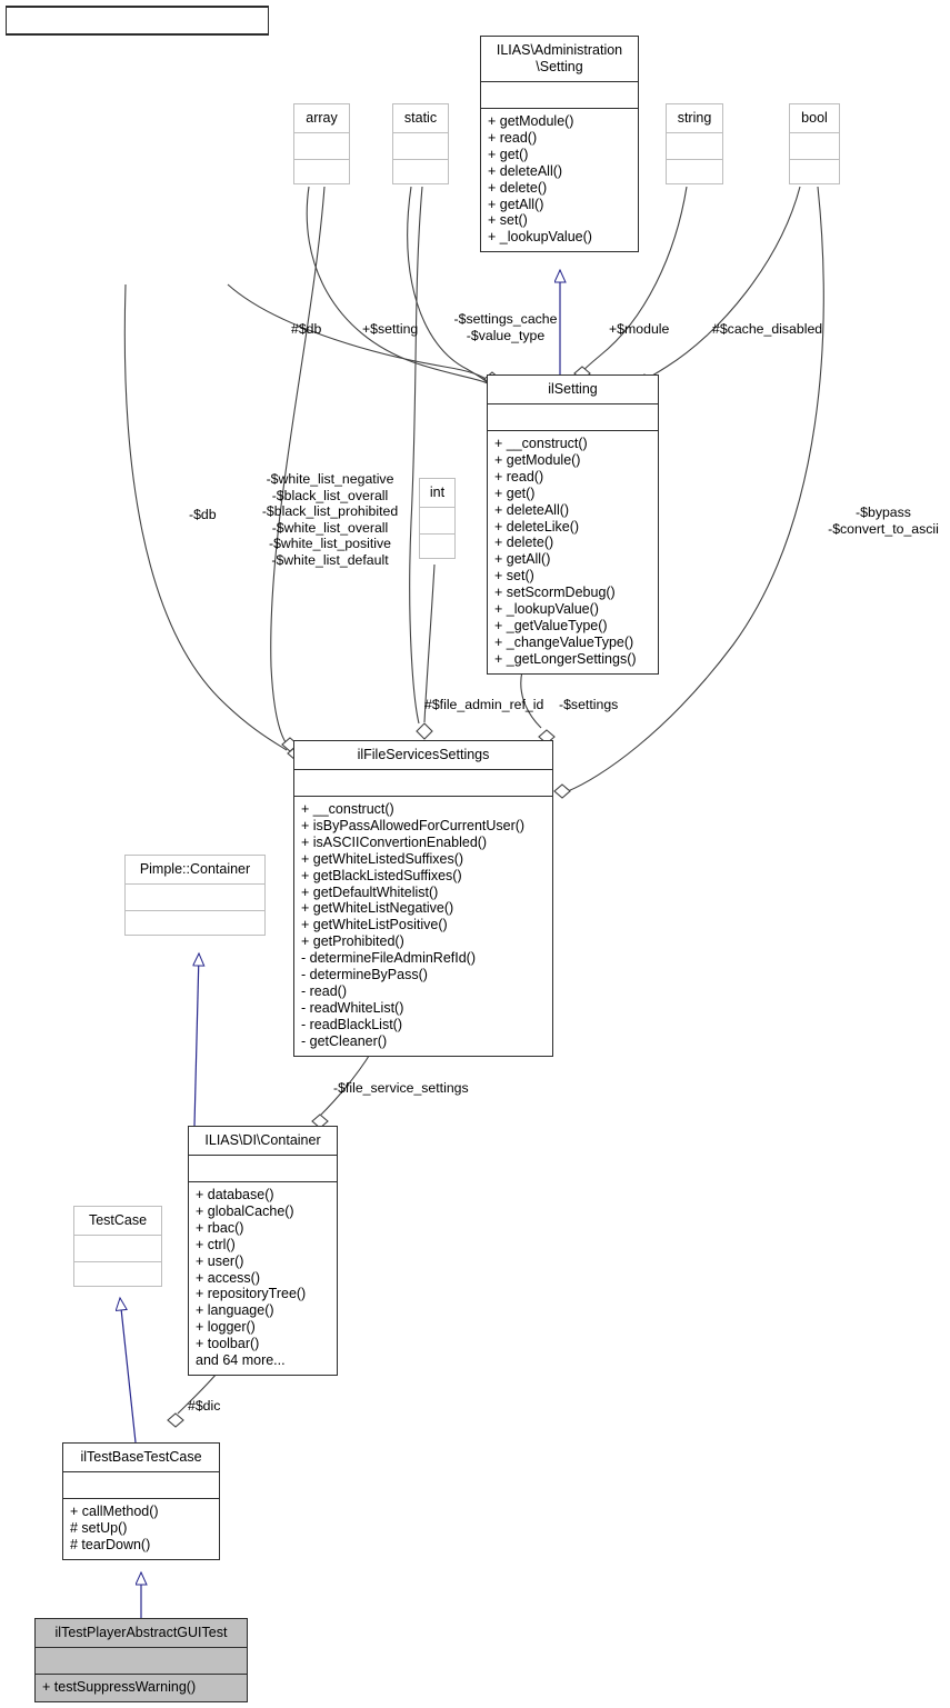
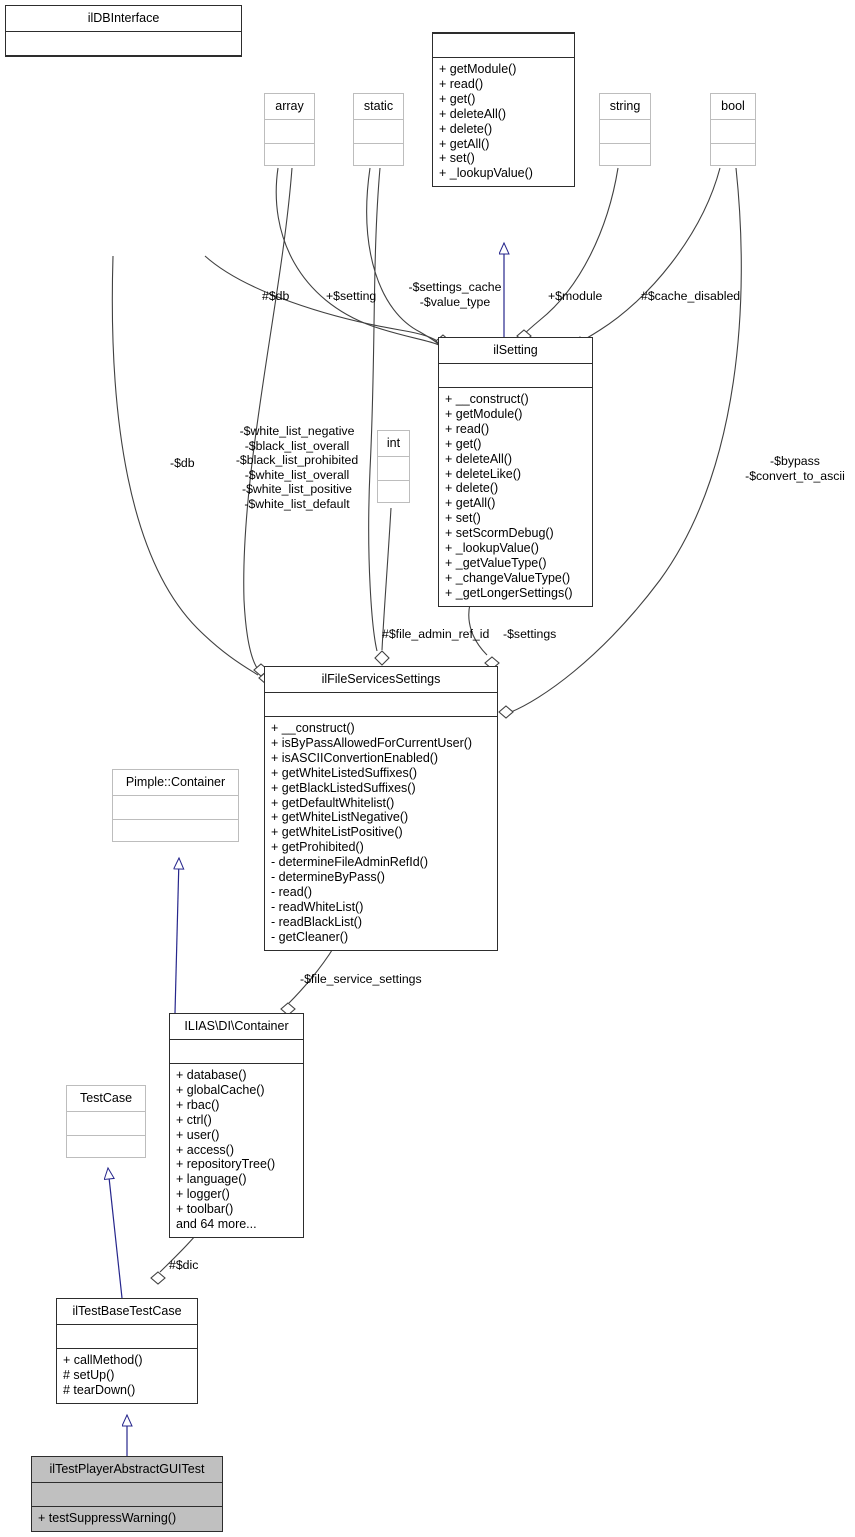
+ ilDBInterface
  array
  static
- ILIAS\Administration
- \Setting
  + getModule()
  + read()
  + get()
  + deleteAll()
  + delete()
  + getAll()
  + set()
  + _lookupValue()
  string
  bool
  int
  ilSetting
  + __construct()
  + getModule()
  + read()
  + get()
  + deleteAll()
  + deleteLike()
  + delete()
  + getAll()
  + set()
  + setScormDebug()
  + _lookupValue()
  + _getValueType()
  + _changeValueType()
  + _getLongerSettings()
  ilFileServicesSettings
  + __construct()
  + isByPassAllowedForCurrentUser()
  + isASCIIConvertionEnabled()
  + getWhiteListedSuffixes()
  + getBlackListedSuffixes()
  + getDefaultWhitelist()
  + getWhiteListNegative()
  + getWhiteListPositive()
  + getProhibited()
  - determineFileAdminRefId()
  - determineByPass()
  - read()
  - readWhiteList()
  - readBlackList()
  - getCleaner()
  Pimple::Container
  ILIAS\DI\Container
  + database()
  + globalCache()
  + rbac()
  + ctrl()
  + user()
  + access()
  + repositoryTree()
  + language()
  + logger()
  + toolbar()
  and 64 more...
  TestCase
  ilTestBaseTestCase
  + callMethod()
  # setUp()
  # tearDown()
  ilTestPlayerAbstractGUITest
  + testSuppressWarning()
  #$db
  +$setting
  -$settings_cache
  -$value_type
  +$module
  #$cache_disabled
  -$db
  -$white_list_negative
  -$black_list_overall
  -$black_list_prohibited
  -$white_list_overall
  -$white_list_positive
  -$white_list_default
  -$bypass
  -$convert_to_ascii
  #$file_admin_ref_id
  -$settings
  -$file_service_settings
  #$dic
